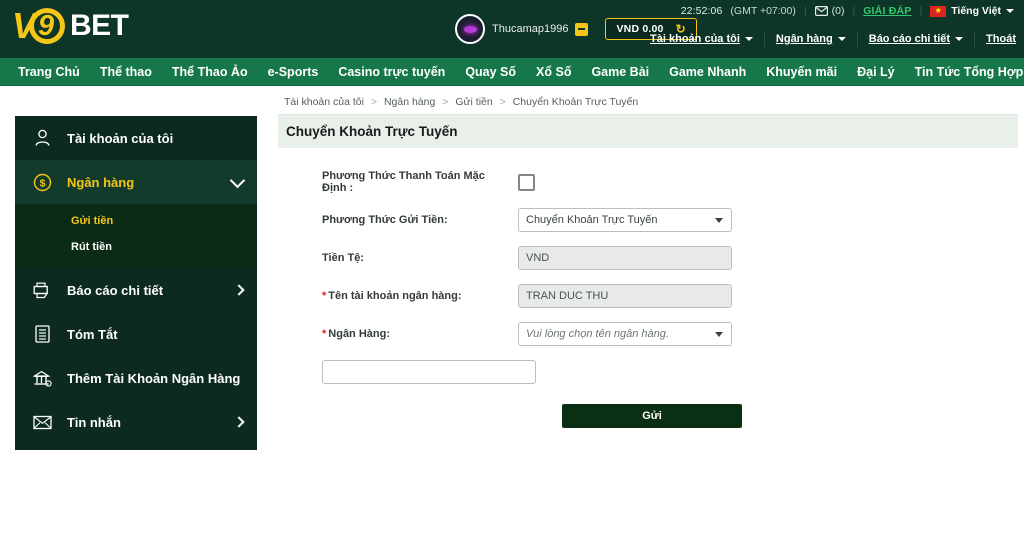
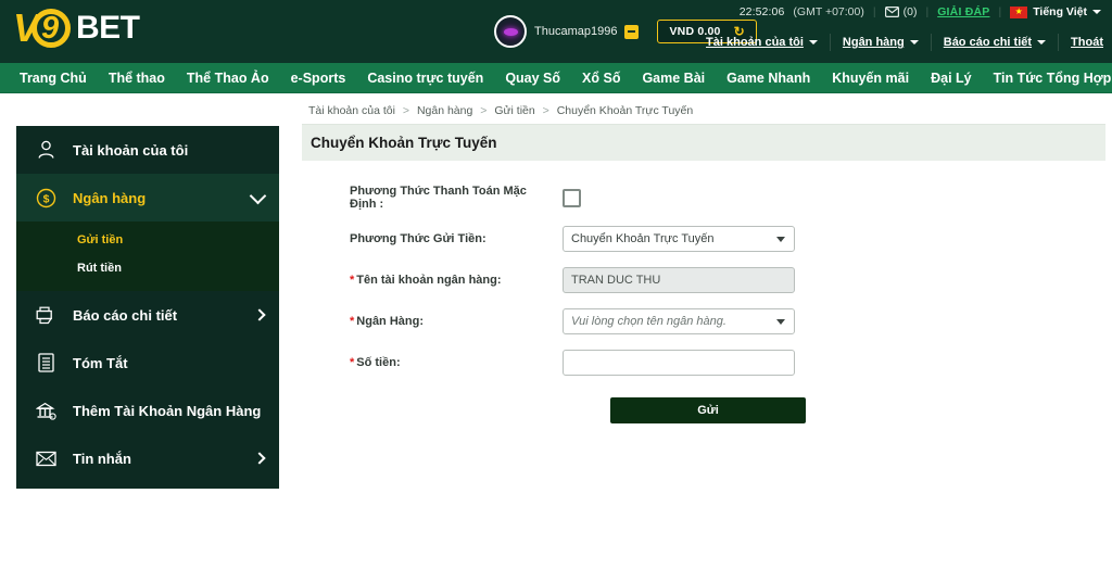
  V
  9
  BET
  22:52:06
  (GMT +07:00)
  |
  (0)
  |
  GIẢI ĐÁP
  |
  ★
  Tiếng Việt
  Thucamap1996
  VND 0.00
  ↻
  Tài khoản của tôi
  Ngân hàng
  Báo cáo chi tiết
  Thoát
  Trang Chủ
  Thể thao
  Thể Thao Ảo
  e-Sports
  Casino trực tuyến
  Quay Số
  Xổ Số
  Game Bài
  Game Nhanh
  Khuyến mãi
  Đại Lý
  Tin Tức Tổng Hợp
  Tài khoản của tôi
  $
  Ngân hàng
  Gửi tiền
  Rút tiền
  Báo cáo chi tiết
  Tóm Tắt
  Thêm Tài Khoản Ngân Hàng
  Tin nhắn
  Tài khoản của tôi > Ngân hàng > Gửi tiền > Chuyển Khoản Trực Tuyến
  Chuyển Khoản Trực Tuyến
  Phương Thức Thanh Toán Mặc Định :
  Phương Thức Gửi Tiền:
  Chuyển Khoản Trực Tuyến
- Tiền Tệ:
- VND
  * Tên tài khoản ngân hàng:
  TRAN DUC THU
  * Ngân Hàng:
  Vui lòng chọn tên ngân hàng.
+ * Số tiền:
  Gửi
